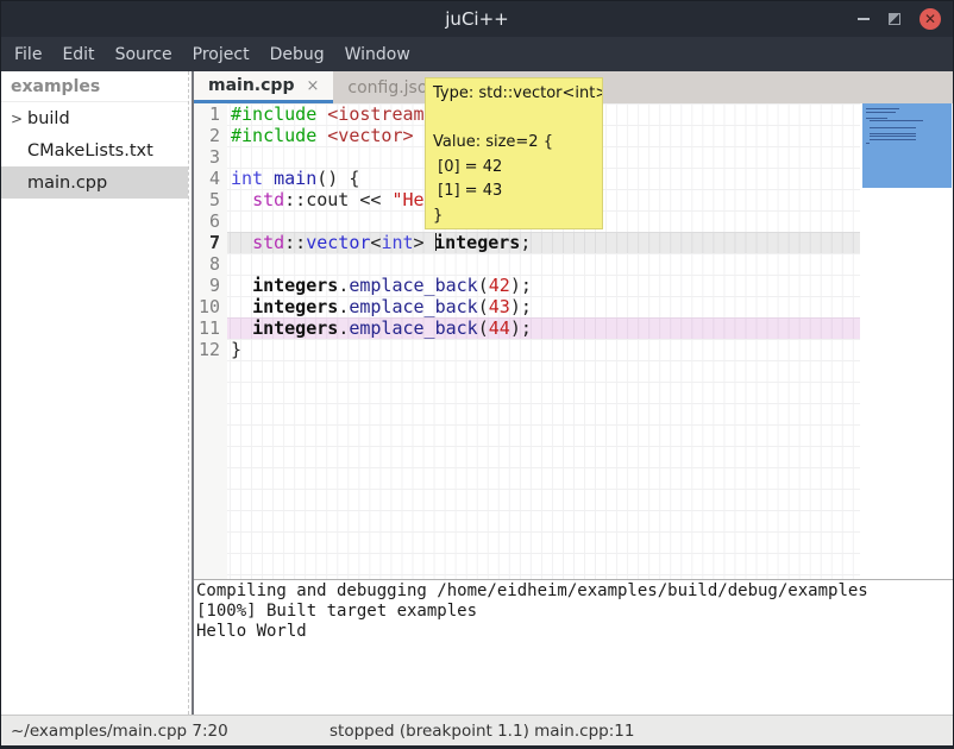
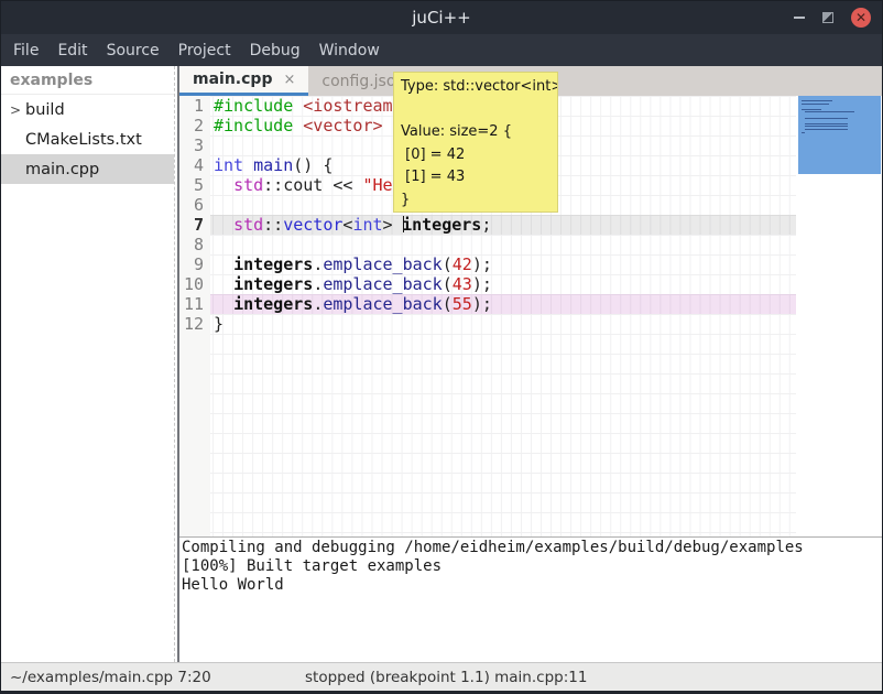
  juCi++
  ✕
  File
  Edit
  Source
  Project
  Debug
  Window
  examples
  >
  build
  CMakeLists.txt
  main.cpp
  main.cpp
  ×
  config.jso
  1
  2
  3
  4
  5
  6
  7
  8
  9
  10
  11
  12
  #include <iostream
  #include <vector>
  int main() {
  std::cout << "He
  std::vector<int> integers;
  integers.emplace_back(42);
  integers.emplace_back(43);
- integers.emplace_back(44);
+ integers.emplace_back(55);
  }
  Compiling and debugging /home/eidheim/examples/build/debug/examples
  [100%] Built target examples
  Hello World
  ~/examples/main.cpp 7:20
  stopped (breakpoint 1.1) main.cpp:11
  Type: std::vector<int>
  Value: size=2 {
  [0] = 42
  [1] = 43
  }
